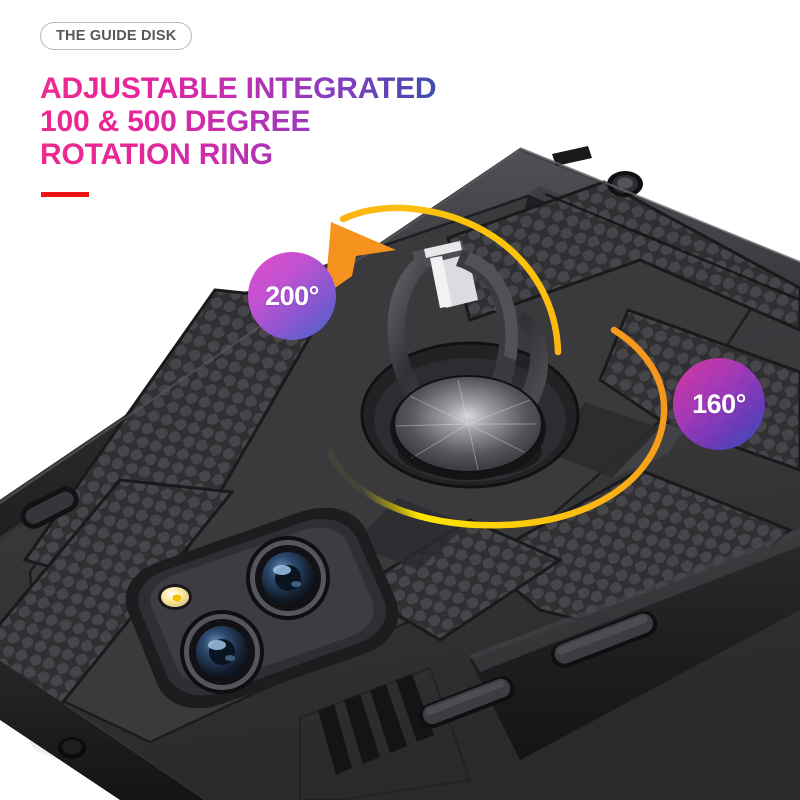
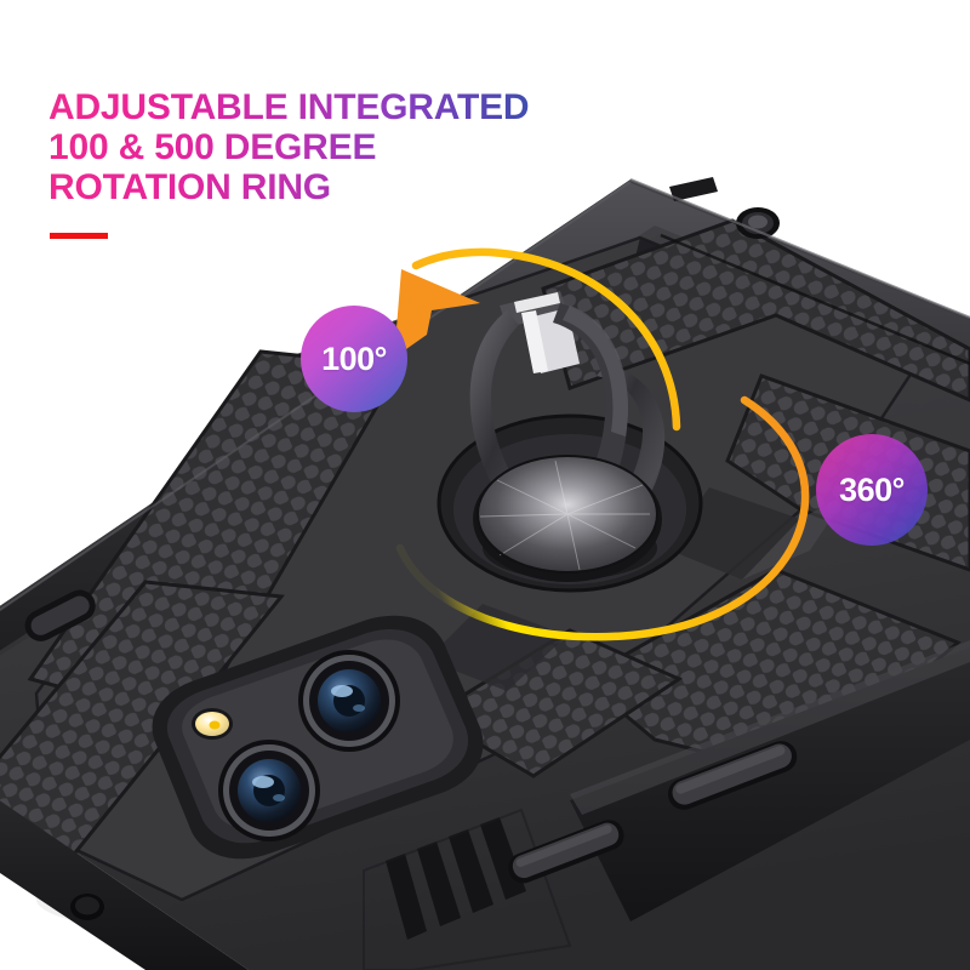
- THE GUIDE DISK
  ADJUSTABLE INTEGRATED
  100 & 500 DEGREE
  ROTATION RING
- 200°
+ 100°
- 160°
+ 360°
